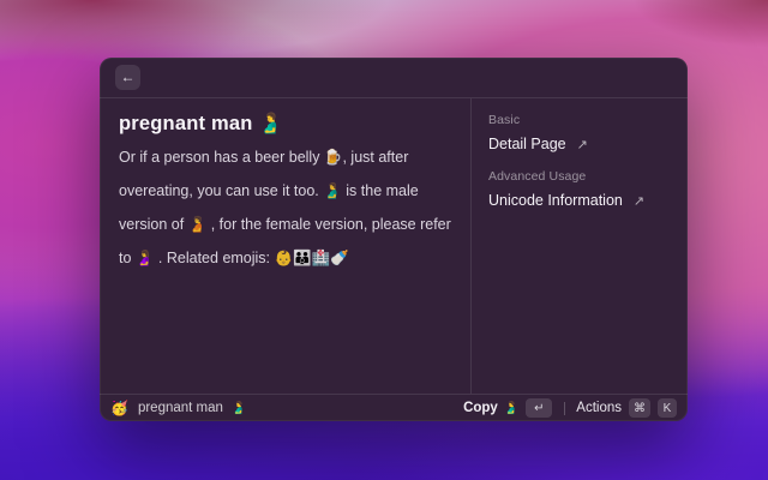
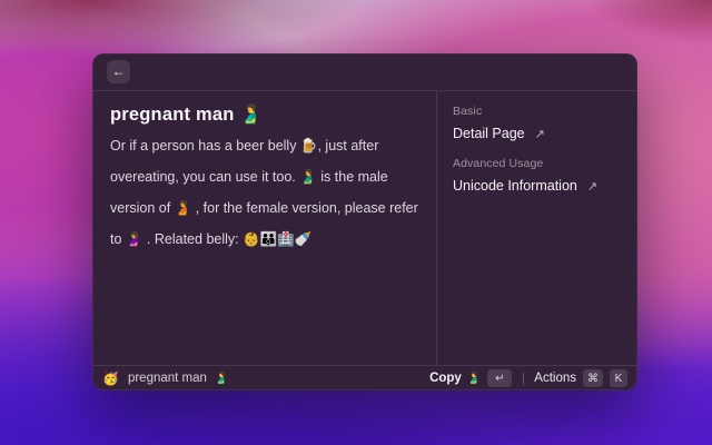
  ←
  pregnant man 🫃
- Or if a person has a beer belly 🍺, just after overeating, you can use it too. 🫃 is the male version of 🫄 , for the female version, please refer to 🤰 . Related emojis: 👶👪🏥🍼
+ Or if a person has a beer belly 🍺, just after overeating, you can use it too. 🫃 is the male version of 🫄 , for the female version, please refer to 🤰 . Related belly: 👶👪🏥🍼
  Basic
  Detail Page
  ↗
  Advanced Usage
  Unicode Information
  ↗
  🥳
  pregnant man
  🫃
  Copy
  🫃
  ↵
  Actions
  ⌘
  K
